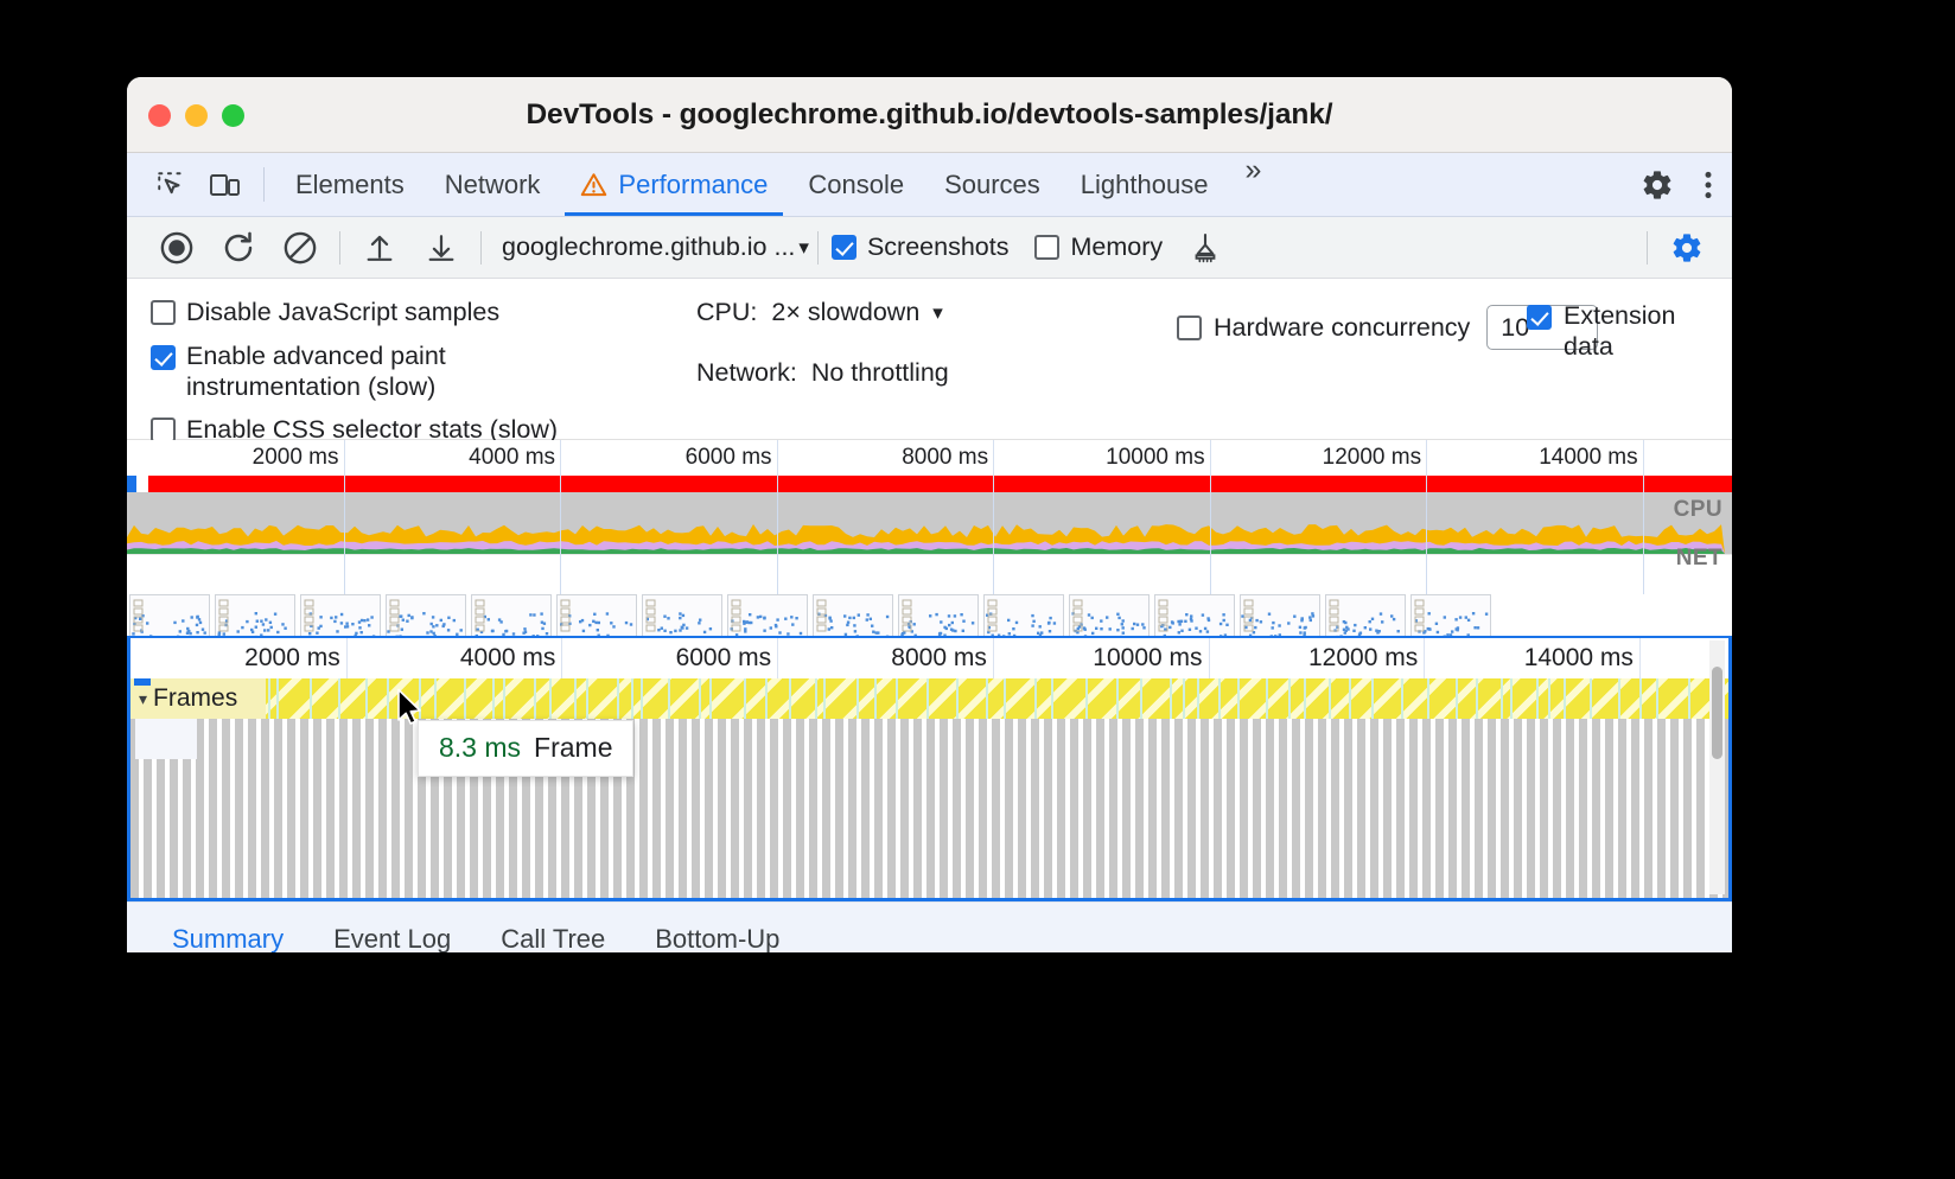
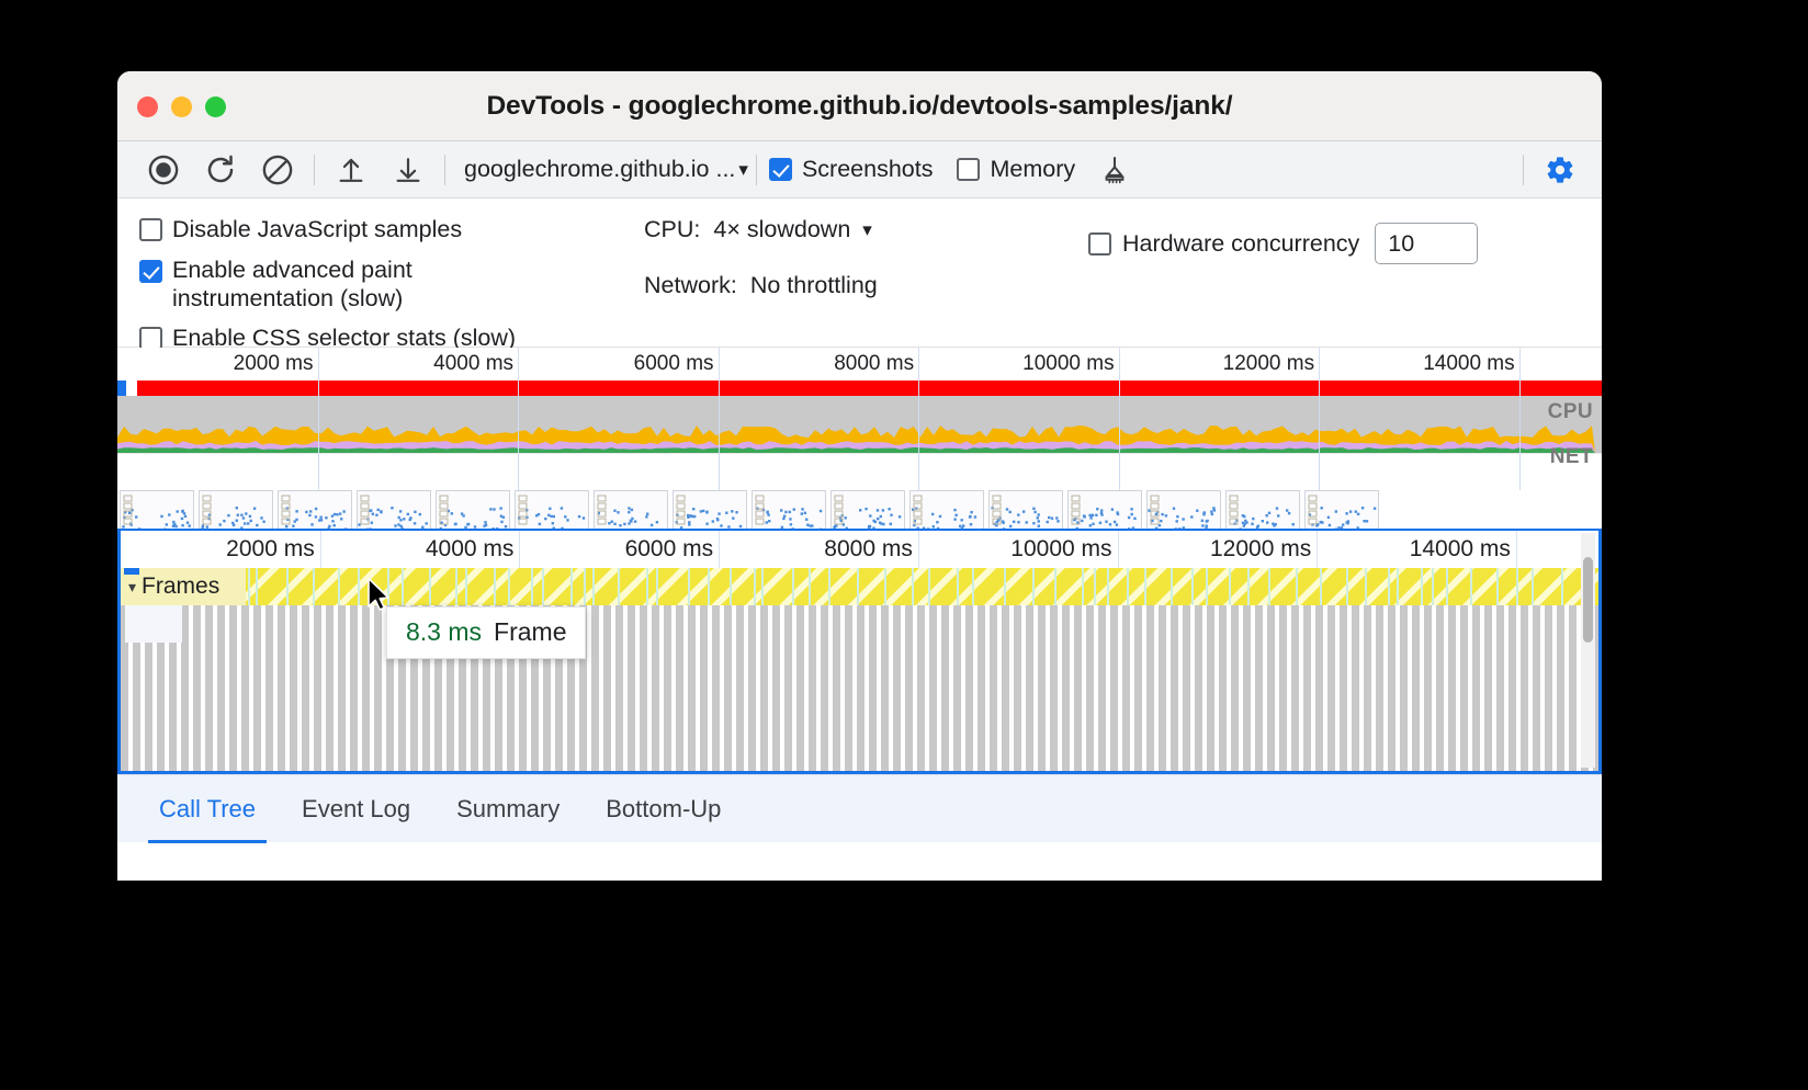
  DevTools - googlechrome.github.io/devtools-samples/jank/
- Elements
- Network
- Performance
- Console
- Sources
- Lighthouse
- »
  googlechrome.github.io ...
  ▾
  Screenshots
  Memory
  Disable JavaScript samples
  Enable advanced paint
  instrumentation (slow)
  Enable CSS selector stats (slow)
  CPU:
- 2× slowdown
+ 4× slowdown
  ▾
  Network:
  No throttling
  Hardware concurrency
  10
- Extension
- data
  2000 ms
  4000 ms
  6000 ms
  8000 ms
  10000 ms
  12000 ms
  14000 ms
  CPU
  NET
  2000 ms
  4000 ms
  6000 ms
  8000 ms
  10000 ms
  12000 ms
  14000 ms
  ▾
  Frames
  8.3 ms
  Frame
- Summary
+ Call Tree
  Event Log
- Call Tree
+ Summary
  Bottom-Up
